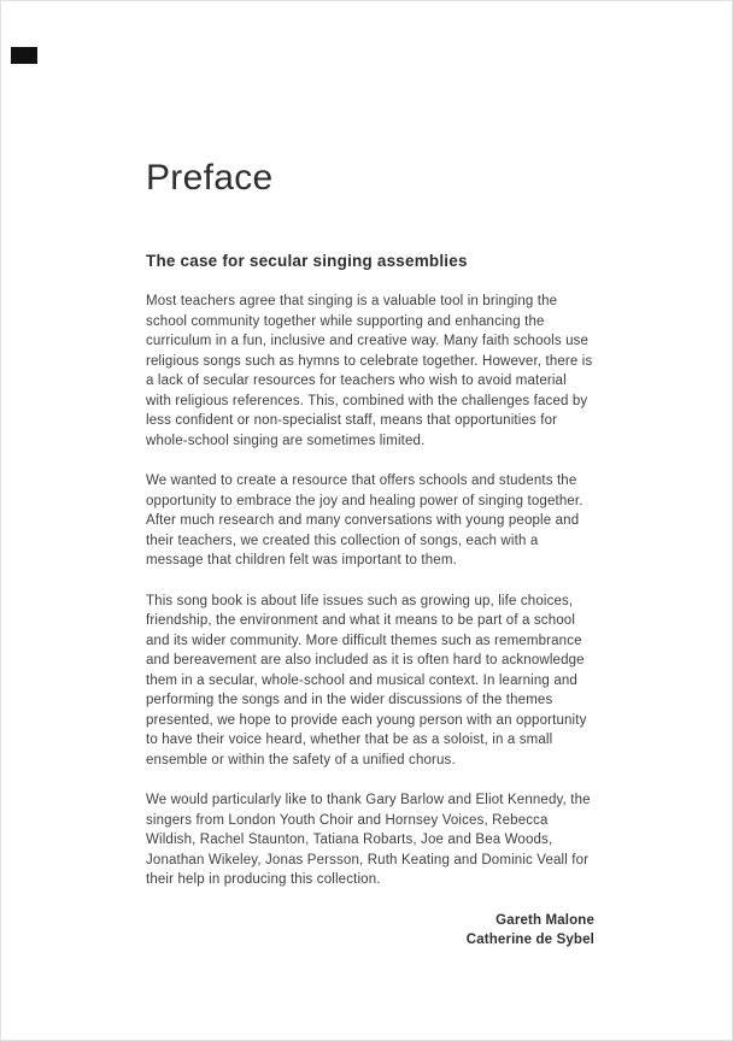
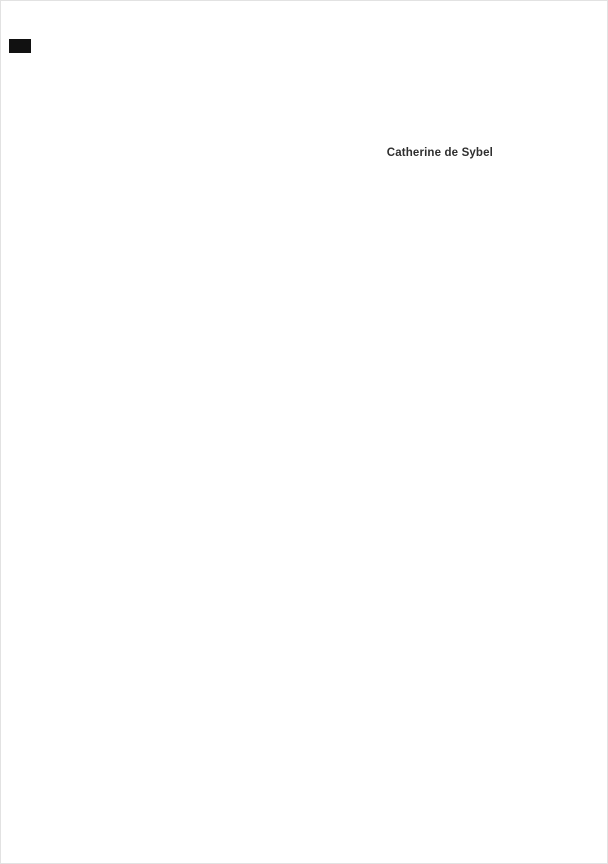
- Preface
- The case for secular singing assemblies
- Most teachers agree that singing is a valuable tool in bringing the school community together while supporting and enhancing the curriculum in a fun, inclusive and creative way. Many faith schools use religious songs such as hymns to celebrate together. However, there is a lack of secular resources for teachers who wish to avoid material with religious references. This, combined with the challenges faced by less confident or non-specialist staff, means that opportunities for whole-school singing are sometimes limited.
- We wanted to create a resource that offers schools and students the opportunity to embrace the joy and healing power of singing together. After much research and many conversations with young people and their teachers, we created this collection of songs, each with a message that children felt was important to them.
- This song book is about life issues such as growing up, life choices, friendship, the environment and what it means to be part of a school and its wider community. More difficult themes such as remembrance and bereavement are also included as it is often hard to acknowledge them in a secular, whole-school and musical context. In learning and performing the songs and in the wider discussions of the themes presented, we hope to provide each young person with an opportunity to have their voice heard, whether that be as a soloist, in a small ensemble or within the safety of a unified chorus.
- We would particularly like to thank Gary Barlow and Eliot Kennedy, the singers from London Youth Choir and Hornsey Voices, Rebecca Wildish, Rachel Staunton, Tatiana Robarts, Joe and Bea Woods, Jonathan Wikeley, Jonas Persson, Ruth Keating and Dominic Veall for their help in producing this collection.
- Gareth Malone
  Catherine de Sybel
